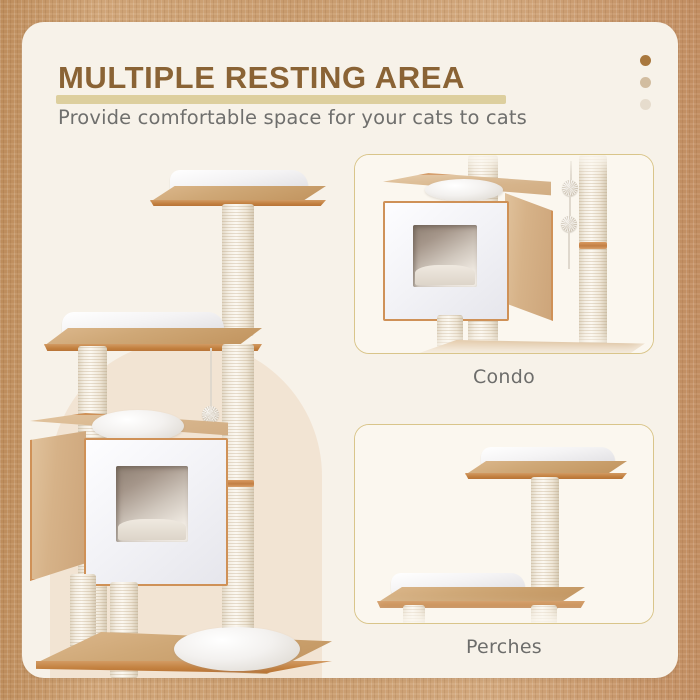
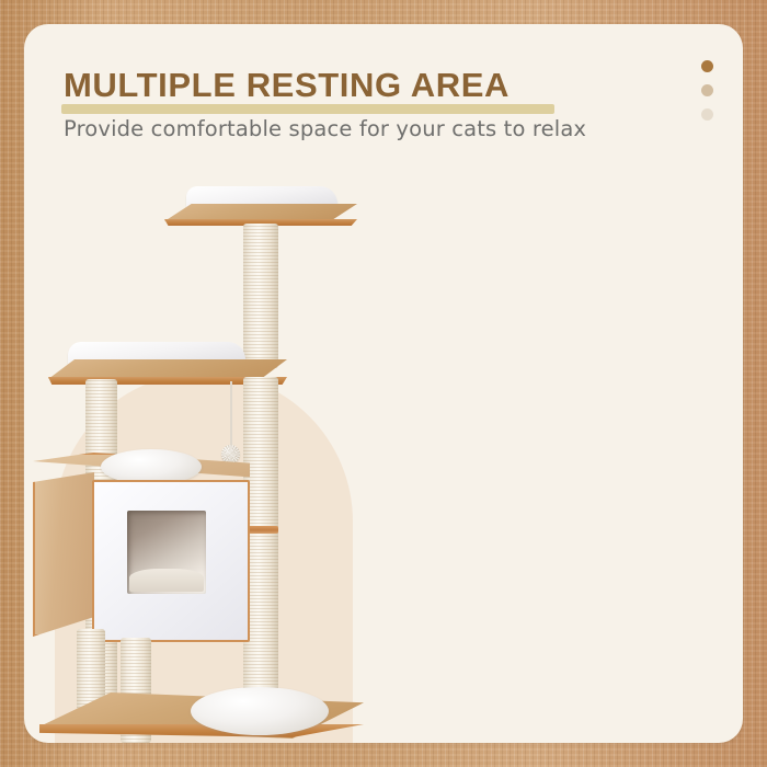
  MULTIPLE RESTING AREA
- Provide comfortable space for your cats to cats
+ Provide comfortable space for your cats to relax
- Condo
- Perches
